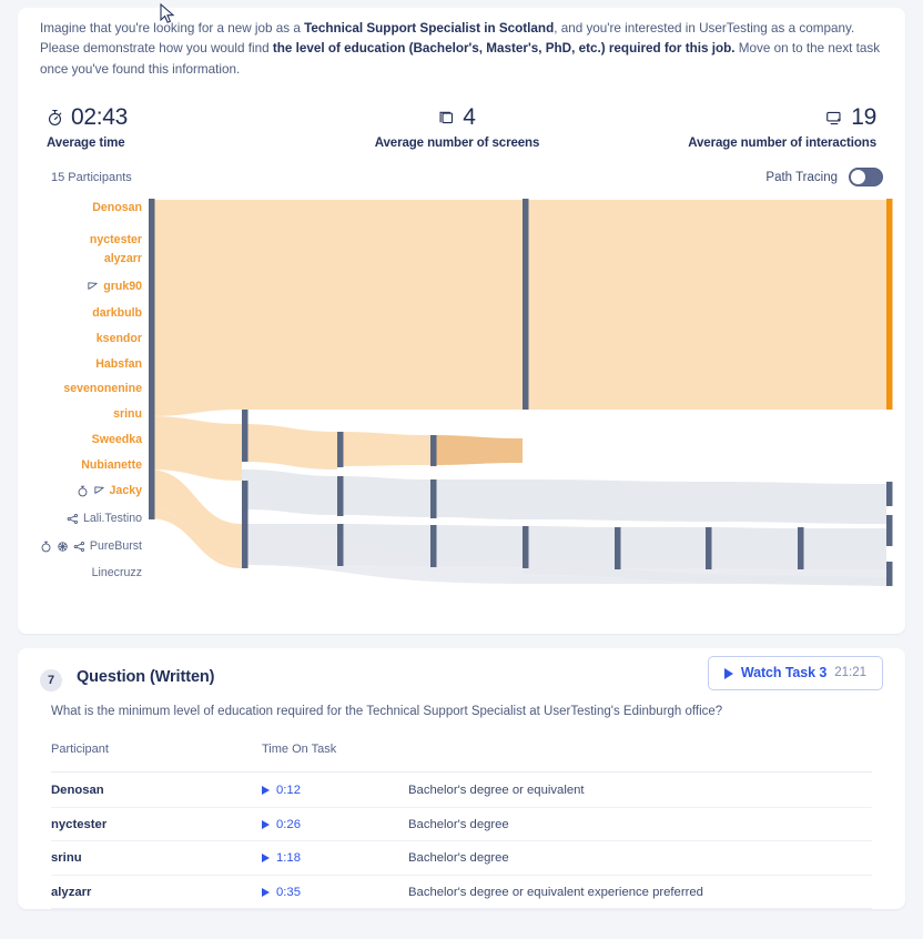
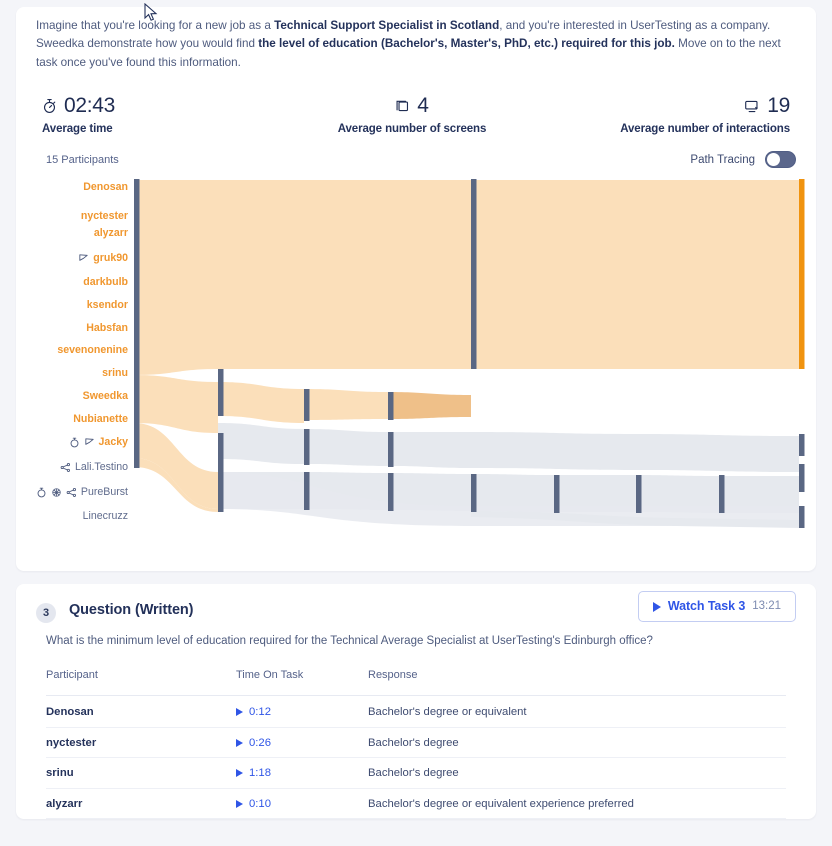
- Imagine that you're looking for a new job as a Technical Support Specialist in Scotland, and you're interested in UserTesting as a company. Please demonstrate how you would find the level of education (Bachelor's, Master's, PhD, etc.) required for this job. Move on to the next task once you've found this information.
+ Imagine that you're looking for a new job as a Technical Support Specialist in Scotland, and you're interested in UserTesting as a company. Sweedka demonstrate how you would find the level of education (Bachelor's, Master's, PhD, etc.) required for this job. Move on to the next task once you've found this information.
  02:43
  Average time
  4
  Average number of screens
  19
  Average number of interactions
  15 Participants
  Path Tracing
  Denosan
  nyctester
  alyzarr
  gruk90
  darkbulb
  ksendor
  Habsfan
  sevenonenine
  srinu
  Sweedka
  Nubianette
  Jacky
  Lali.Testino
  PureBurst
  Linecruzz
- 7
+ 3
  Question (Written)
  Watch Task 3
- 21:21
+ 13:21
- What is the minimum level of education required for the Technical Support Specialist at UserTesting's Edinburgh office?
+ What is the minimum level of education required for the Technical Average Specialist at UserTesting's Edinburgh office?
  Participant
  Time On Task
+ Response
  Denosan
  0:12
  Bachelor's degree or equivalent
  nyctester
  0:26
  Bachelor's degree
  srinu
  1:18
  Bachelor's degree
  alyzarr
- 0:35
+ 0:10
  Bachelor's degree or equivalent experience preferred
